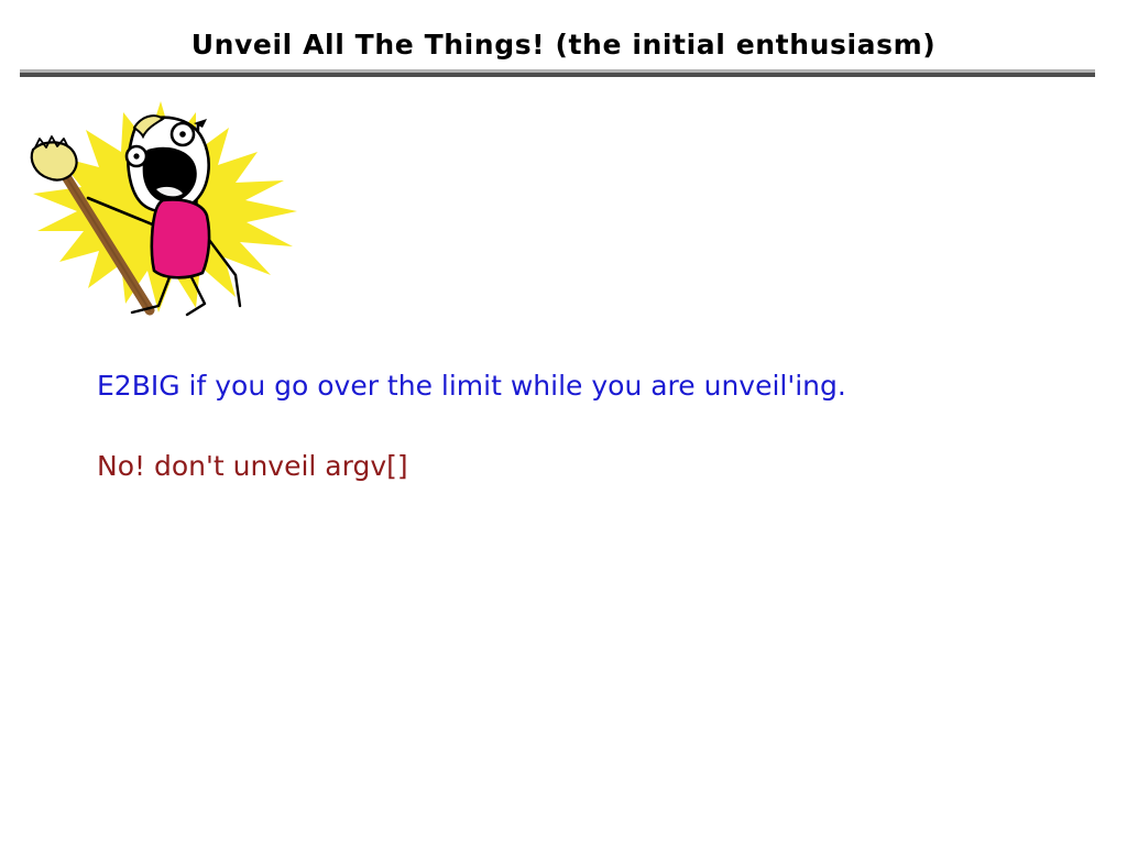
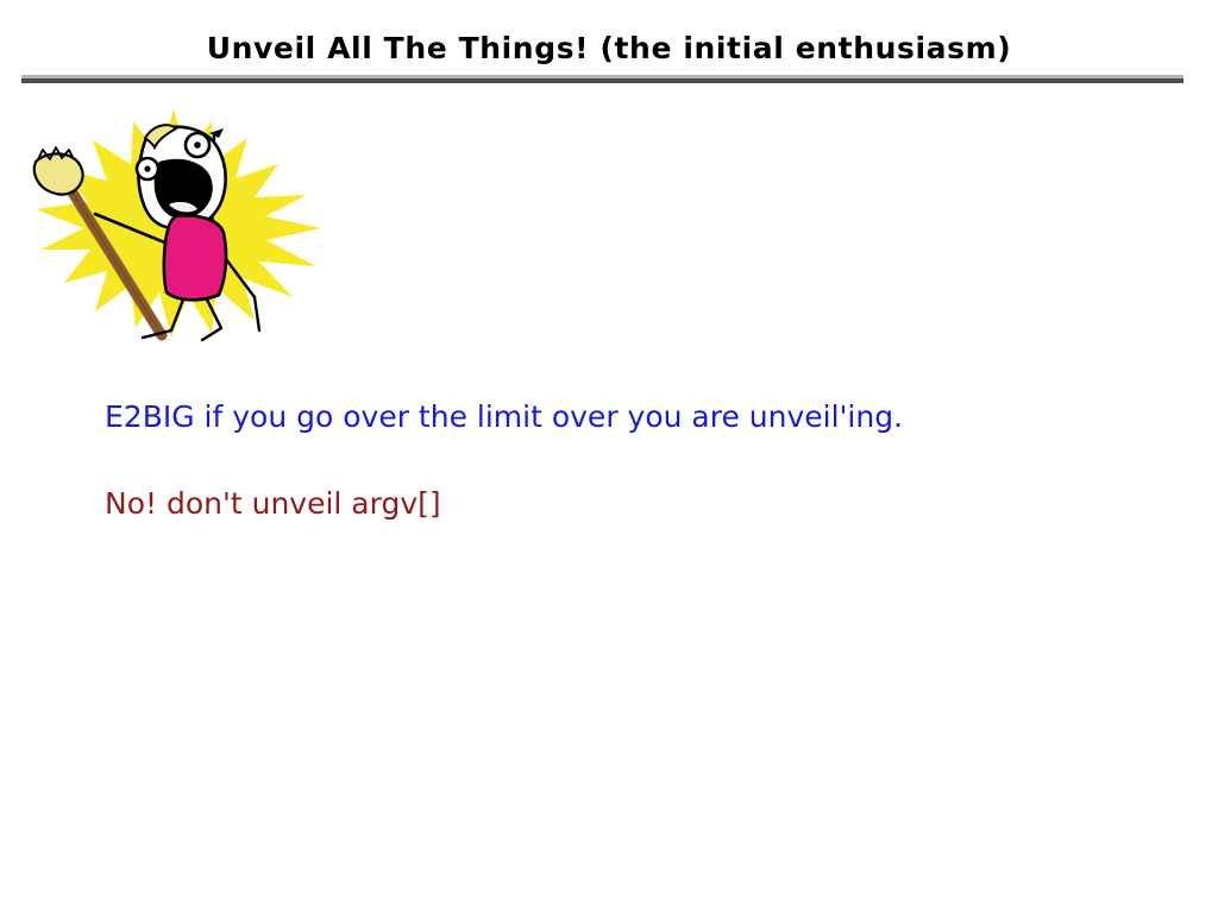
  Unveil All The Things! (the initial enthusiasm)
- E2BIG if you go over the limit while you are unveil'ing.
+ E2BIG if you go over the limit over you are unveil'ing.
  No! don't unveil argv[]
